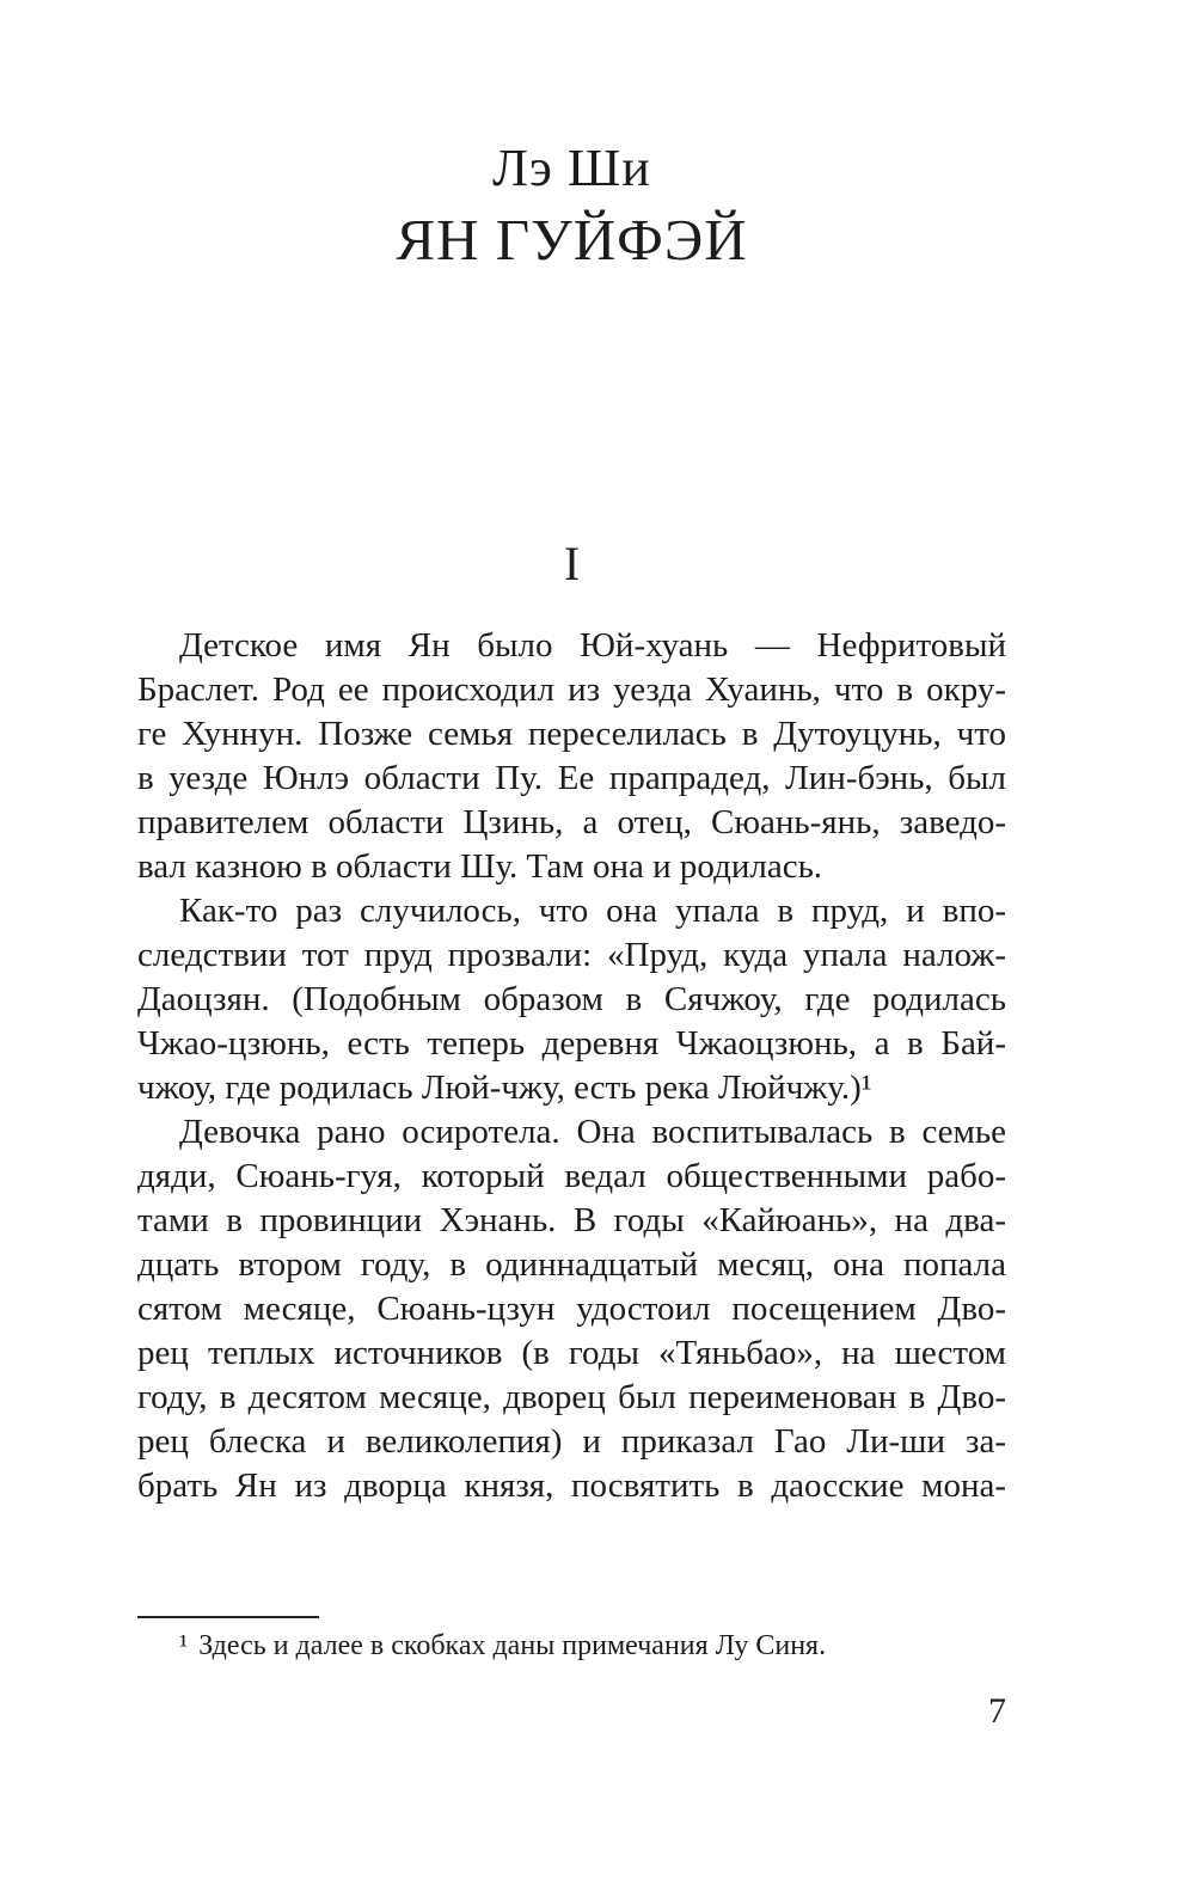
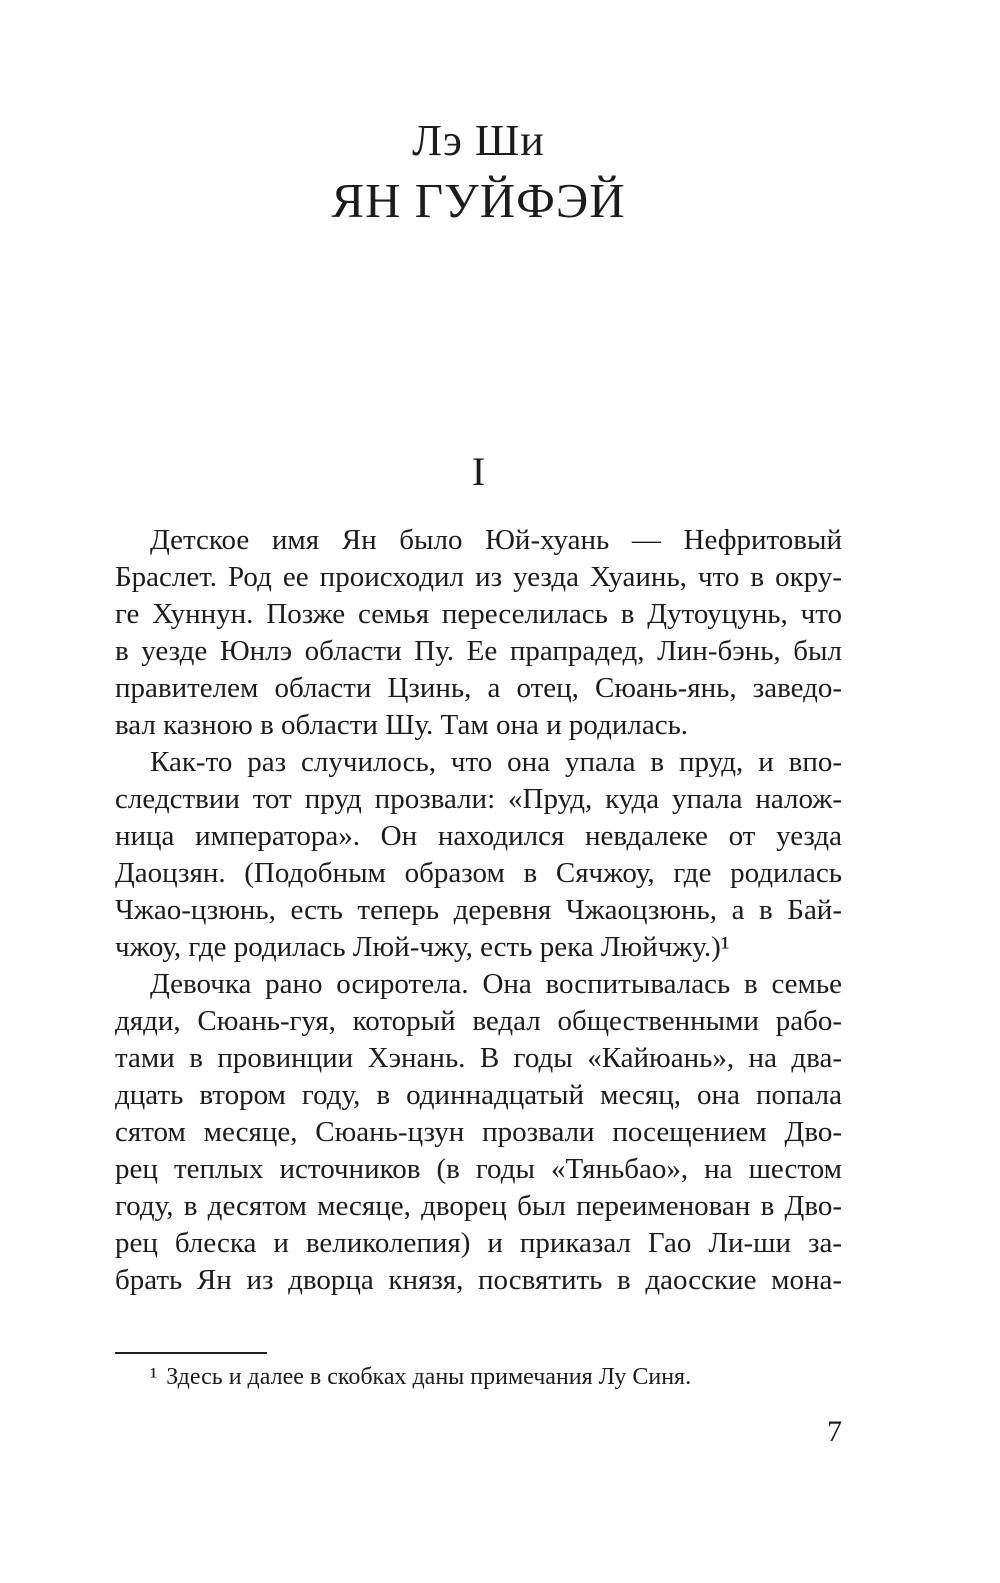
  Лэ Ши
  ЯН ГУЙФЭЙ
  I
  Детское имя Ян было Юй-хуань — Нефритовый
  Браслет. Род ее происходил из уезда Хуаинь, что в окру-
  ге Хуннун. Позже семья переселилась в Дутоуцунь, что
  в уезде Юнлэ области Пу. Ее прапрадед, Лин-бэнь, был
  правителем области Цзинь, а отец, Сюань-янь, заведо-
  вал казною в области Шу. Там она и родилась.
  Как-то раз случилось, что она упала в пруд, и впо-
  следствии тот пруд прозвали: «Пруд, куда упала налож-
+ ница императора». Он находился невдалеке от уезда
  Даоцзян. (Подобным образом в Сячжоу, где родилась
  Чжао-цзюнь, есть теперь деревня Чжаоцзюнь, а в Бай-
  чжоу, где родилась Люй-чжу, есть река Люйчжу.)¹
  Девочка рано осиротела. Она воспитывалась в семье
  дяди, Сюань-гуя, который ведал общественными рабо-
  тами в провинции Хэнань. В годы «Кайюань», на два-
  дцать втором году, в одиннадцатый месяц, она попала
- сятом месяце, Сюань-цзун удостоил посещением Дво-
+ сятом месяце, Сюань-цзун прозвали посещением Дво-
  рец теплых источников (в годы «Тяньбао», на шестом
  году, в десятом месяце, дворец был переименован в Дво-
  рец блеска и великолепия) и приказал Гао Ли-ши за-
  брать Ян из дворца князя, посвятить в даосские мона-
  ¹ Здесь и далее в скобках даны примечания Лу Синя.
  7
